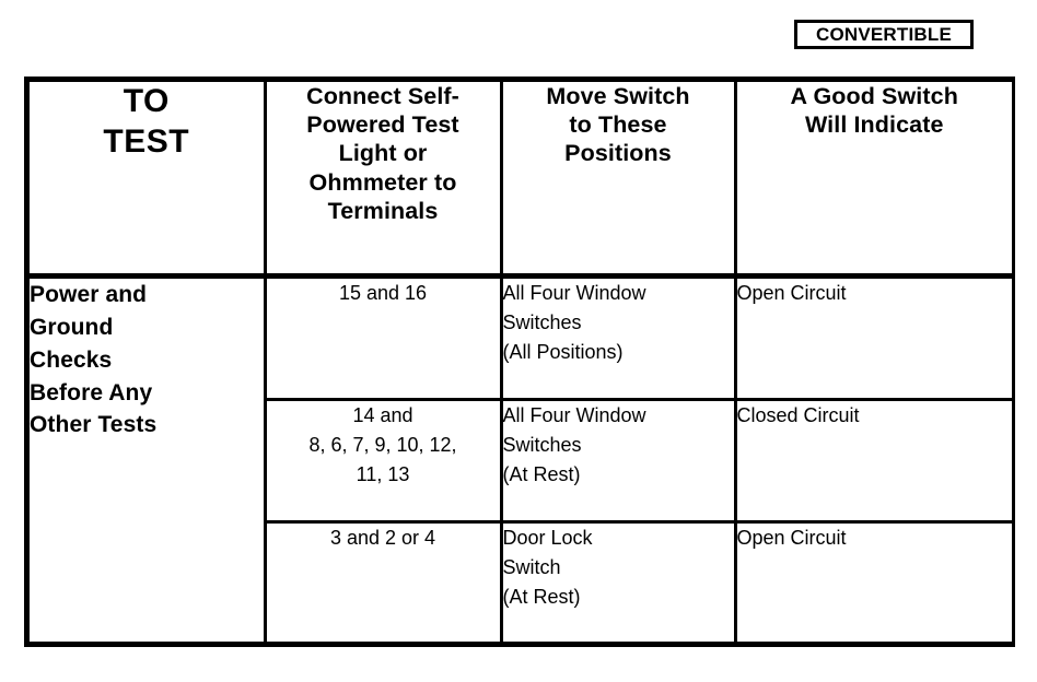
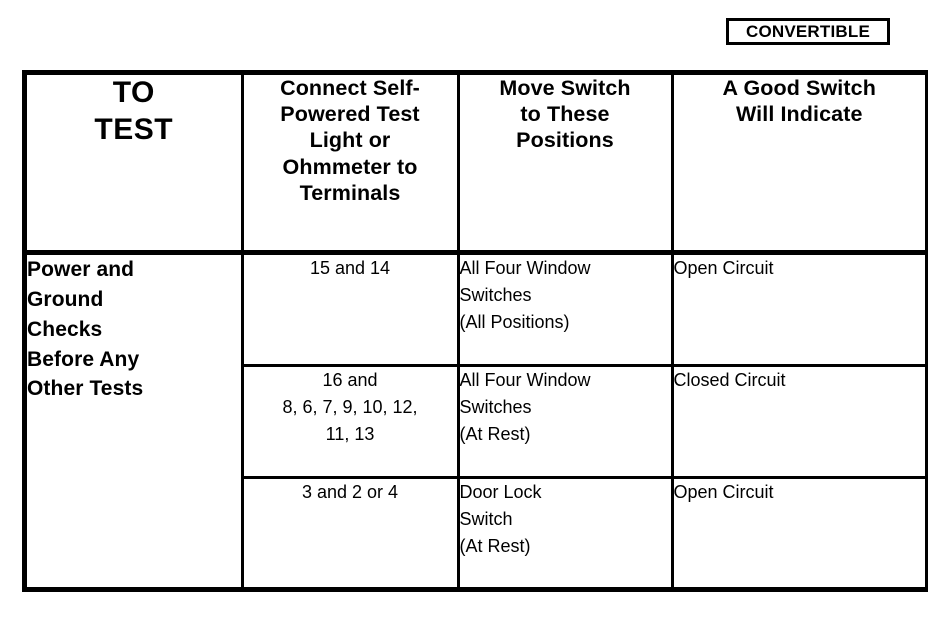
  CONVERTIBLE
  TO TEST	Connect Self- Powered Test Light or Ohmmeter to Terminals	Move Switch to These Positions	A Good Switch Will Indicate
- Power and Ground Checks Before Any Other Tests	15 and 16	All Four Window Switches (All Positions)	Open Circuit
+ Power and Ground Checks Before Any Other Tests	15 and 14	All Four Window Switches (All Positions)	Open Circuit
- 14 and 8, 6, 7, 9, 10, 12, 11, 13	All Four Window Switches (At Rest)	Closed Circuit
+ 16 and 8, 6, 7, 9, 10, 12, 11, 13	All Four Window Switches (At Rest)	Closed Circuit
  3 and 2 or 4	Door Lock Switch (At Rest)	Open Circuit
